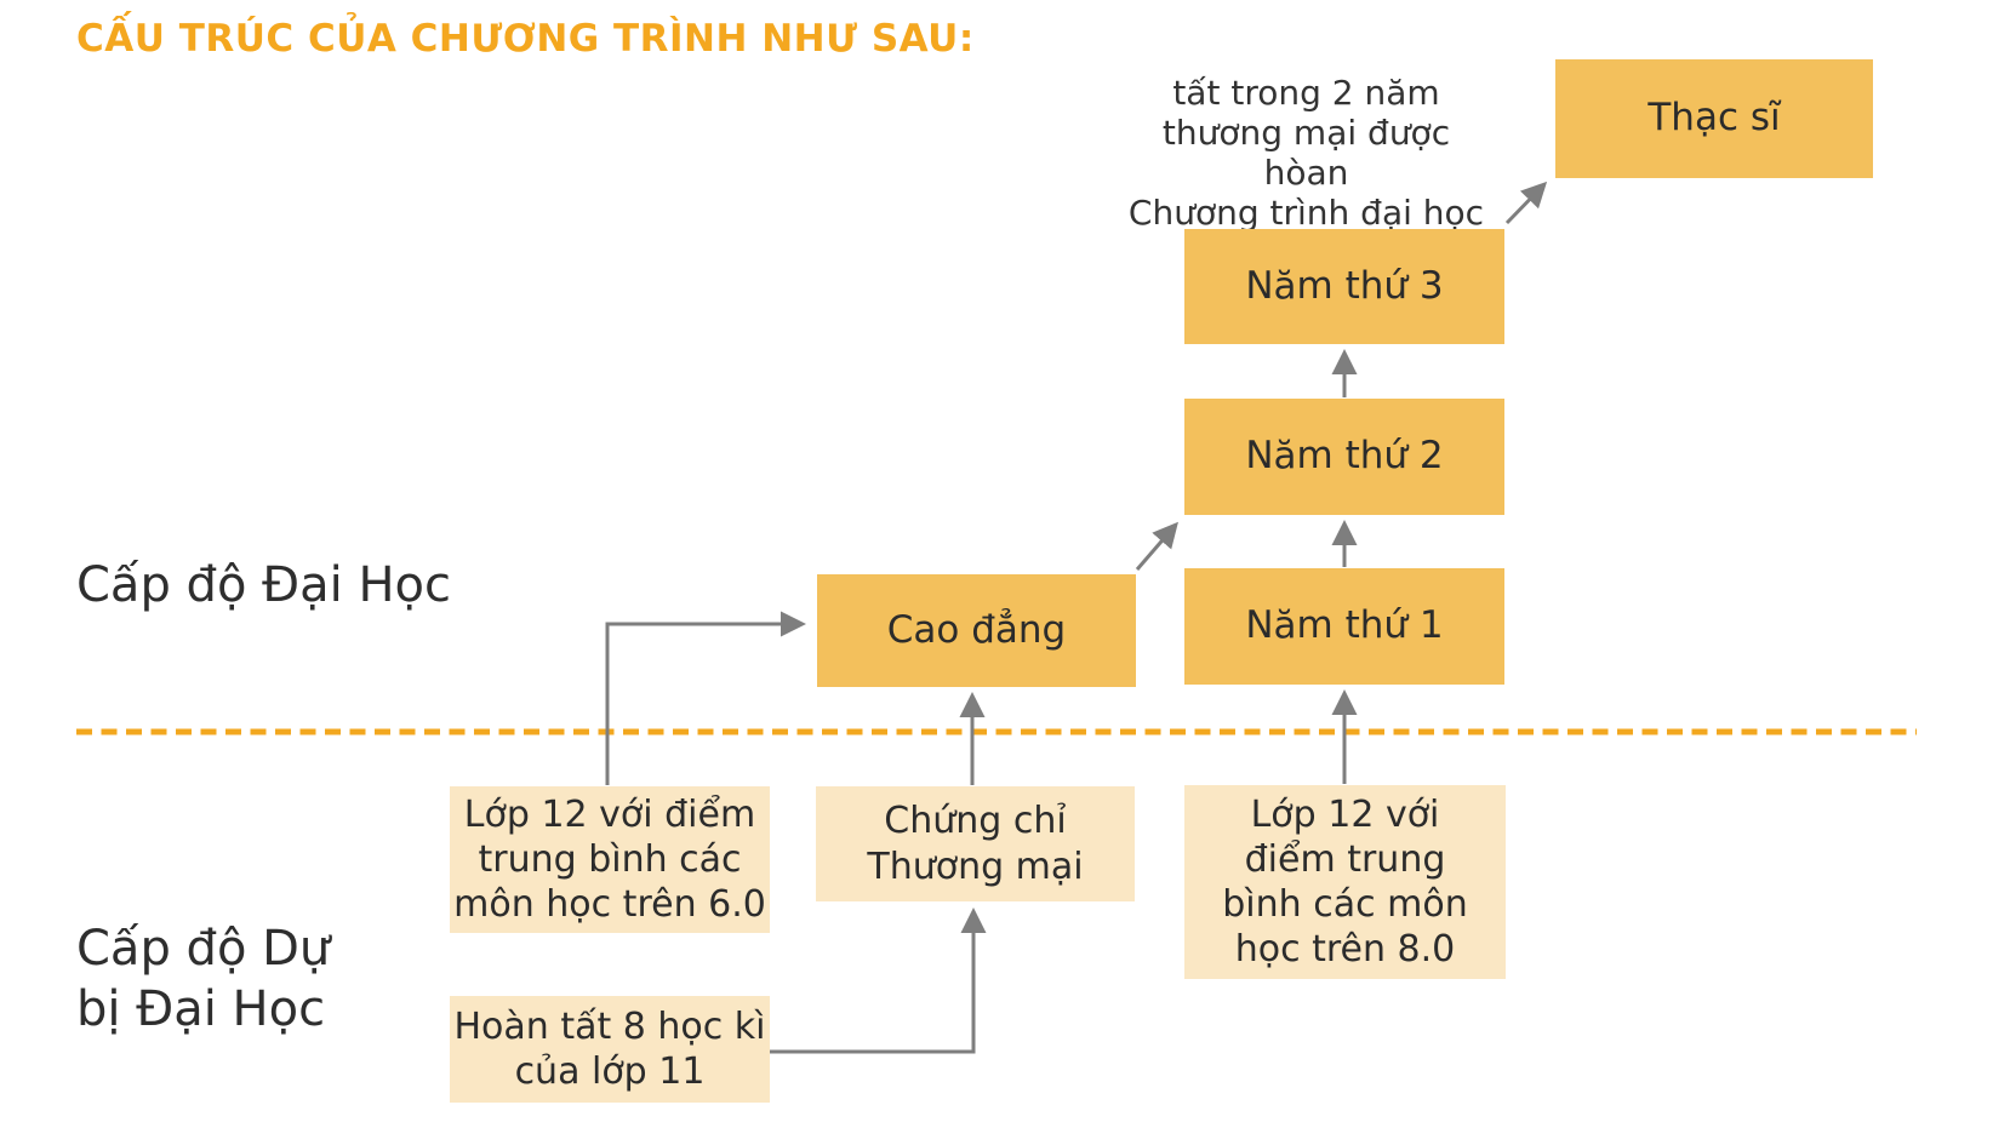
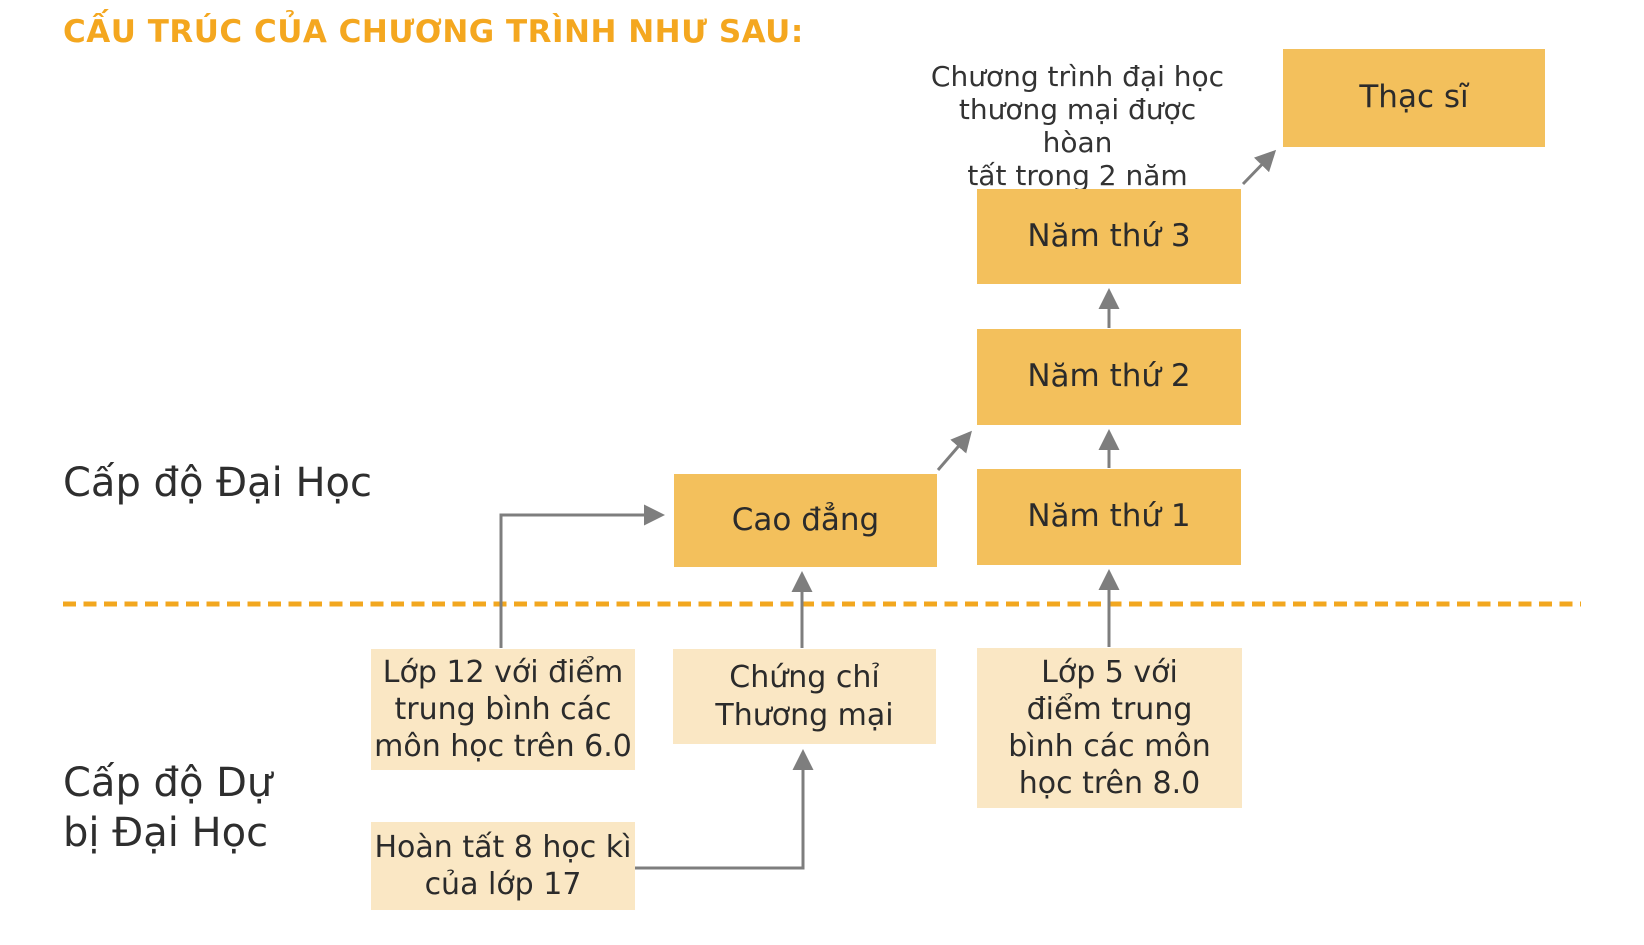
  CẤU TRÚC CỦA CHƯƠNG TRÌNH NHƯ SAU:
- tất trong 2 năm
+ Chương trình đại học
  thương mại được hòan
- Chương trình đại học
+ tất trong 2 năm
  Thạc sĩ
  Năm thứ 3
  Năm thứ 2
  Năm thứ 1
  Cao đẳng
  Chứng chỉ
  Thương mại
  Lớp 12 với điểm
  trung bình các
  môn học trên 6.0
- Lớp 12 với
+ Lớp 5 với
  điểm trung
  bình các môn
  học trên 8.0
  Hoàn tất 8 học kì
- của lớp 11
+ của lớp 17
  Cấp độ Đại Học
  Cấp độ Dự
  bị Đại Học
